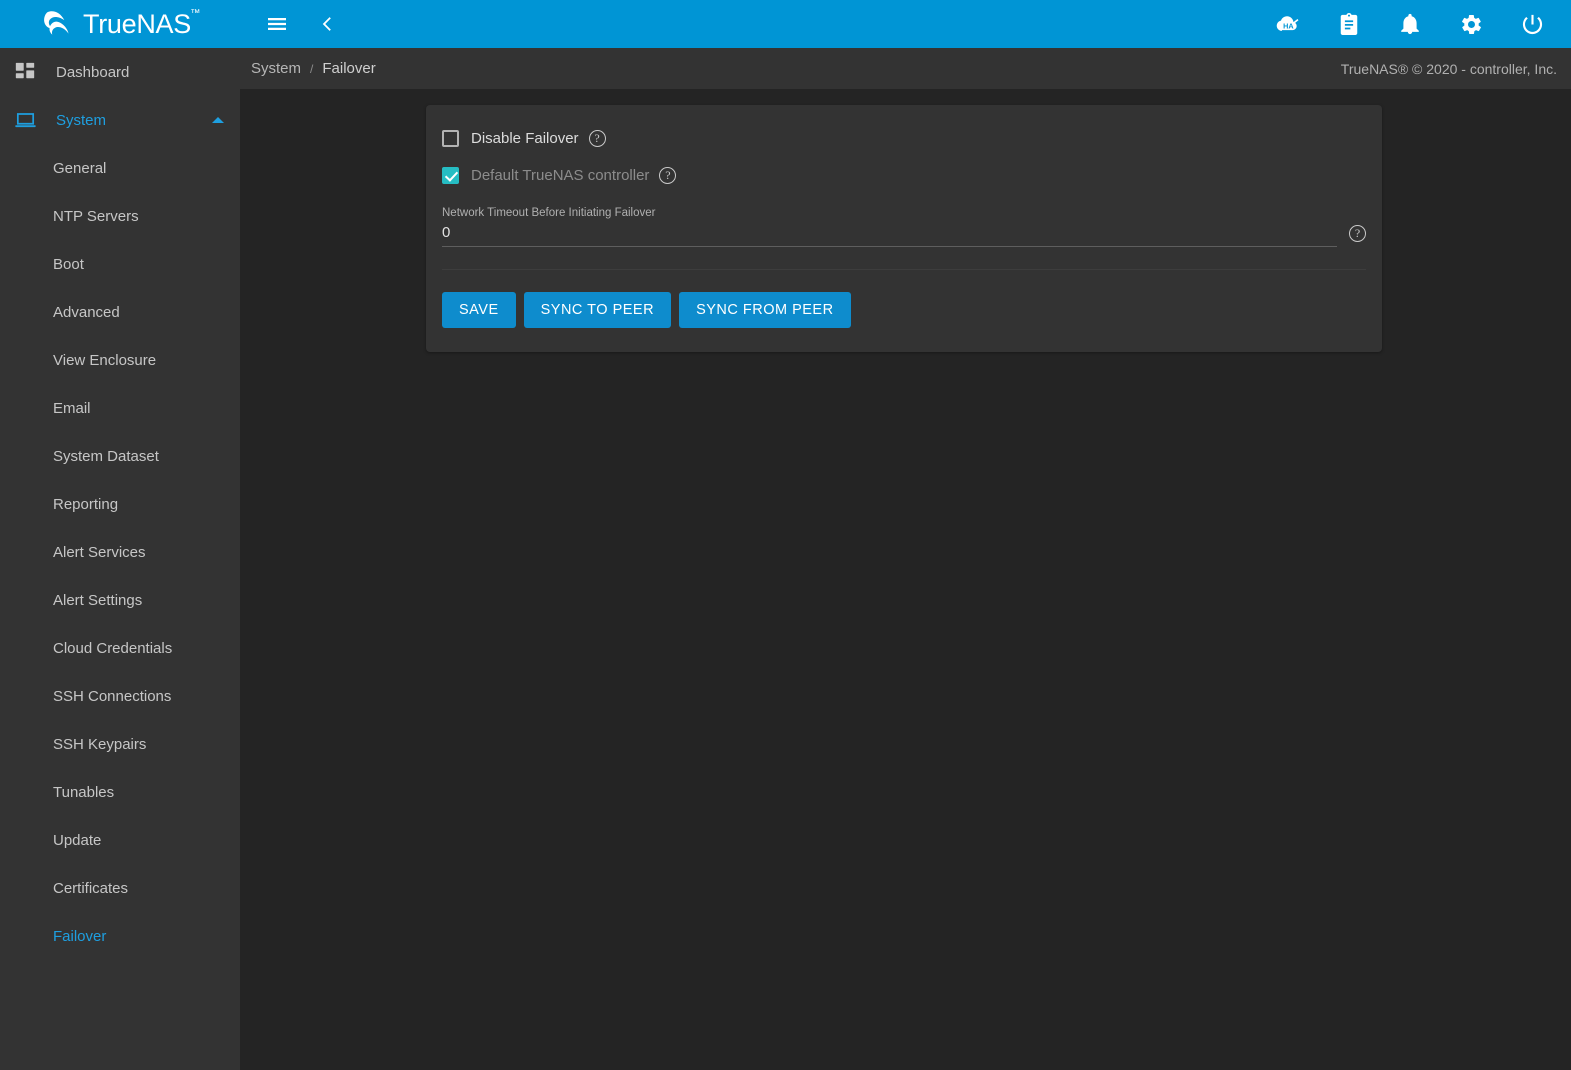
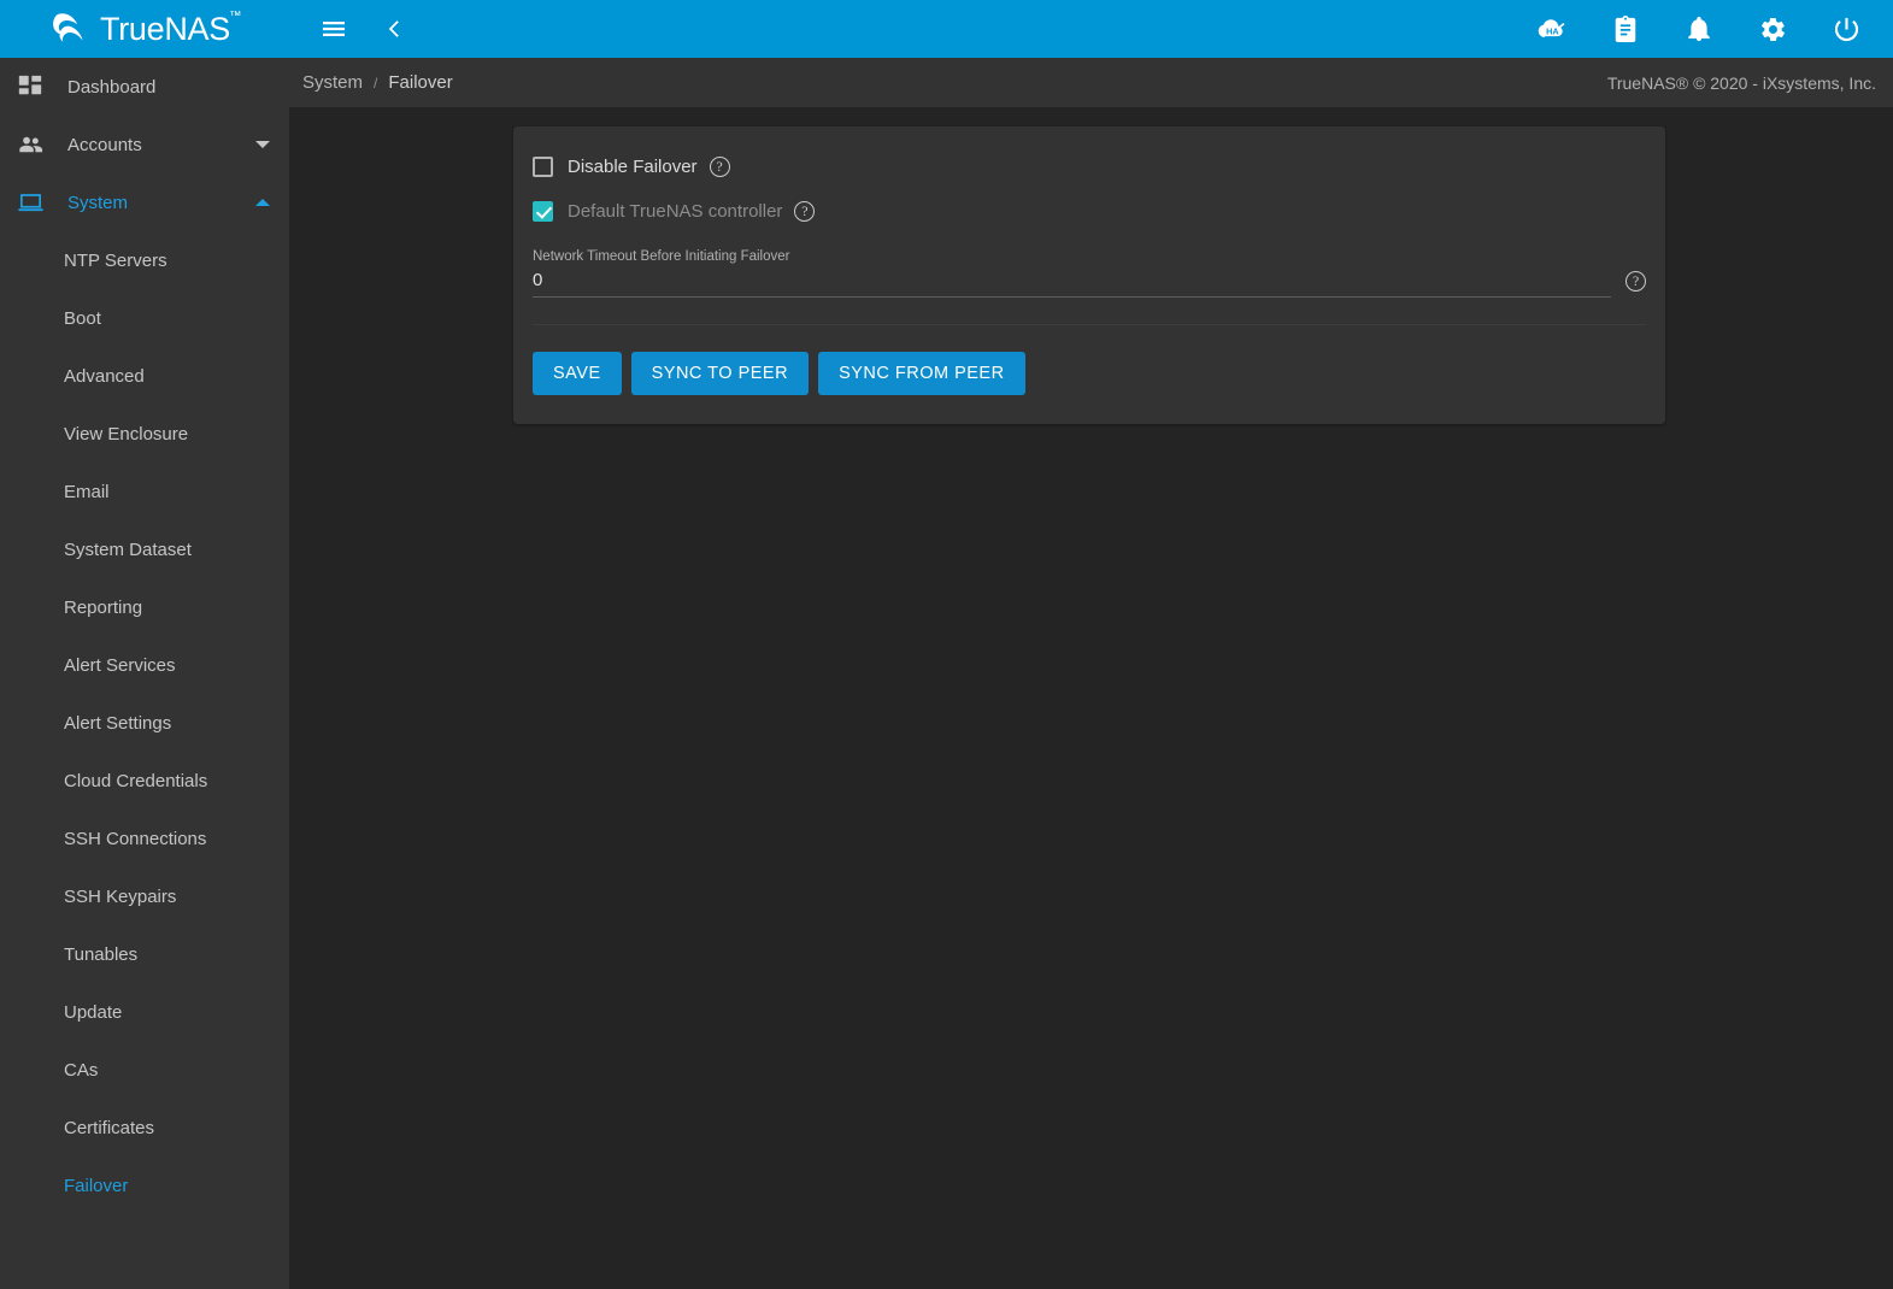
  TrueNAS
  HA
  Dashboard
+ Accounts
  System
- General
  NTP Servers
  Boot
  Advanced
  View Enclosure
  Email
  System Dataset
  Reporting
  Alert Services
  Alert Settings
  Cloud Credentials
  SSH Connections
  SSH Keypairs
  Tunables
  Update
+ CAs
  Certificates
  Failover
  System
  /
  Failover
- TrueNAS® © 2020 - controller, Inc.
+ TrueNAS® © 2020 - iXsystems, Inc.
  Disable Failover
  ?
  Default TrueNAS controller
  ?
  Network Timeout Before Initiating Failover
  0
  ?
  SAVE
  SYNC TO PEER
  SYNC FROM PEER
